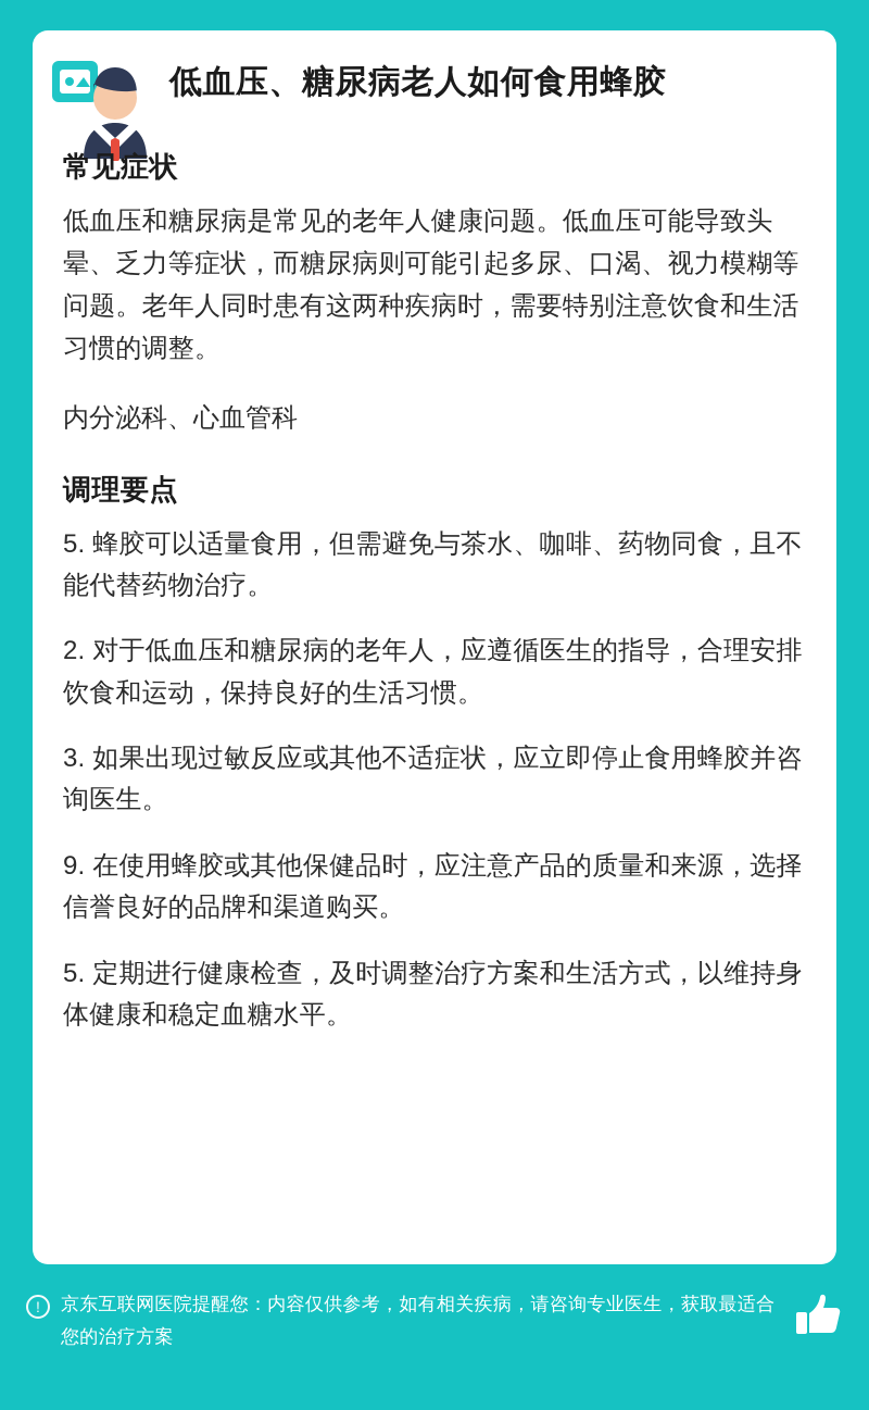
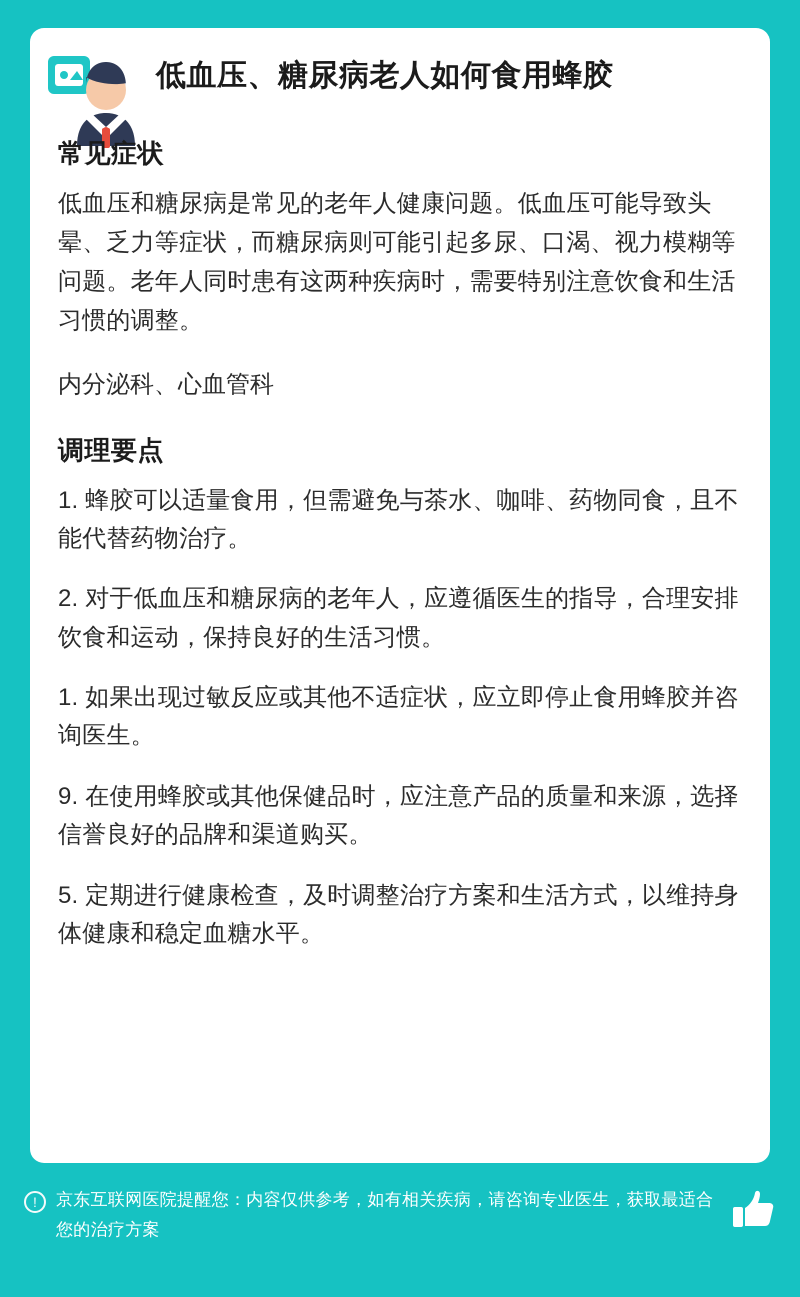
  低血压、糖尿病老人如何食用蜂胶
  常见症状
  低血压和糖尿病是常见的老年人健康问题。低血压可能导致头晕、乏力等症状，而糖尿病则可能引起多尿、口渴、视力模糊等问题。老年人同时患有这两种疾病时，需要特别注意饮食和生活习惯的调整。
  内分泌科、心血管科
  调理要点
- 5. 蜂胶可以适量食用，但需避免与茶水、咖啡、药物同食，且不能代替药物治疗。
+ 1. 蜂胶可以适量食用，但需避免与茶水、咖啡、药物同食，且不能代替药物治疗。
  2. 对于低血压和糖尿病的老年人，应遵循医生的指导，合理安排饮食和运动，保持良好的生活习惯。
- 3. 如果出现过敏反应或其他不适症状，应立即停止食用蜂胶并咨询医生。
+ 1. 如果出现过敏反应或其他不适症状，应立即停止食用蜂胶并咨询医生。
  9. 在使用蜂胶或其他保健品时，应注意产品的质量和来源，选择信誉良好的品牌和渠道购买。
  5. 定期进行健康检查，及时调整治疗方案和生活方式，以维持身体健康和稳定血糖水平。
  !
  京东互联网医院提醒您：内容仅供参考，如有相关疾病，请咨询专业医生，获取最适合您的治疗方案
